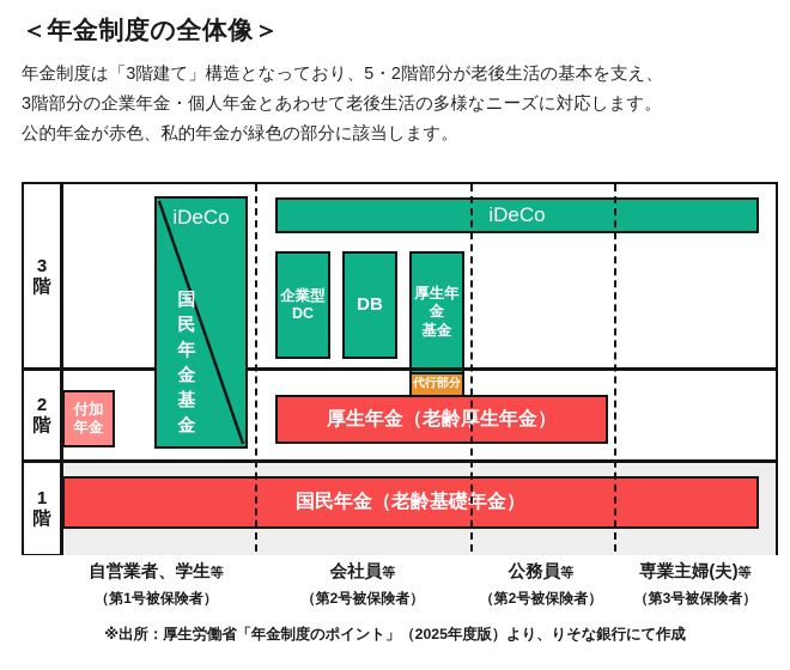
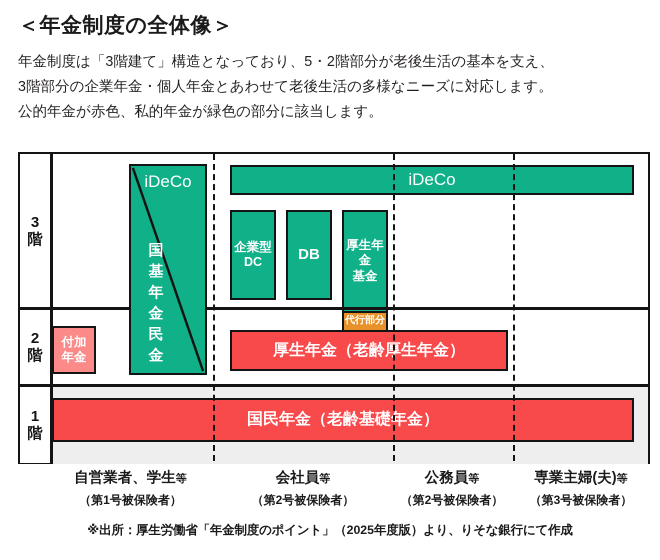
  ＜年金制度の全体像＞
  年金制度は「3階建て」構造となっており、5・2階部分が老後生活の基本を支え、
  3階部分の企業年金・個人年金とあわせて老後生活の多様なニーズに対応します。
  公的年金が赤色、私的年金が緑色の部分に該当します。
  3
  階
  2
  階
  1
  階
  iDeCo
  国
- 民
+ 基
  年
  金
- 基
+ 民
  金
  iDeCo
  企業型
  DC
  DB
  厚生年金
  基金
  代行部分
  付加
  年金
  厚生年金（老齢厚生年金）
  国民年金（老齢基礎年金）
  自営業者、学生等
  （第1号被保険者）
  会社員等
  （第2号被保険者）
  公務員等
  （第2号被保険者）
  専業主婦(夫)等
  （第3号被保険者）
  ※出所：厚生労働省「年金制度のポイント」（2025年度版）より、りそな銀行にて作成
